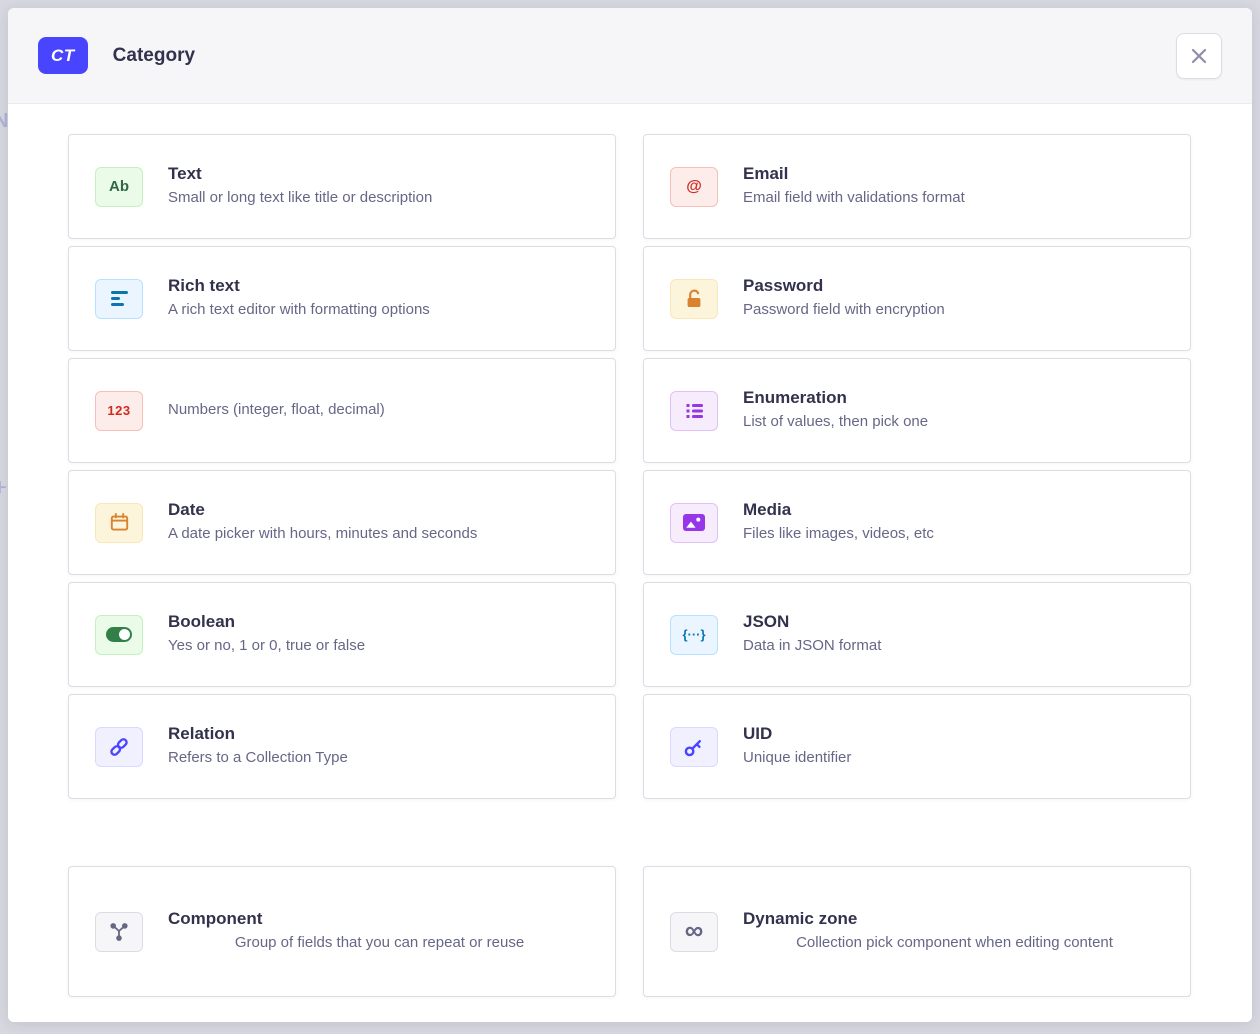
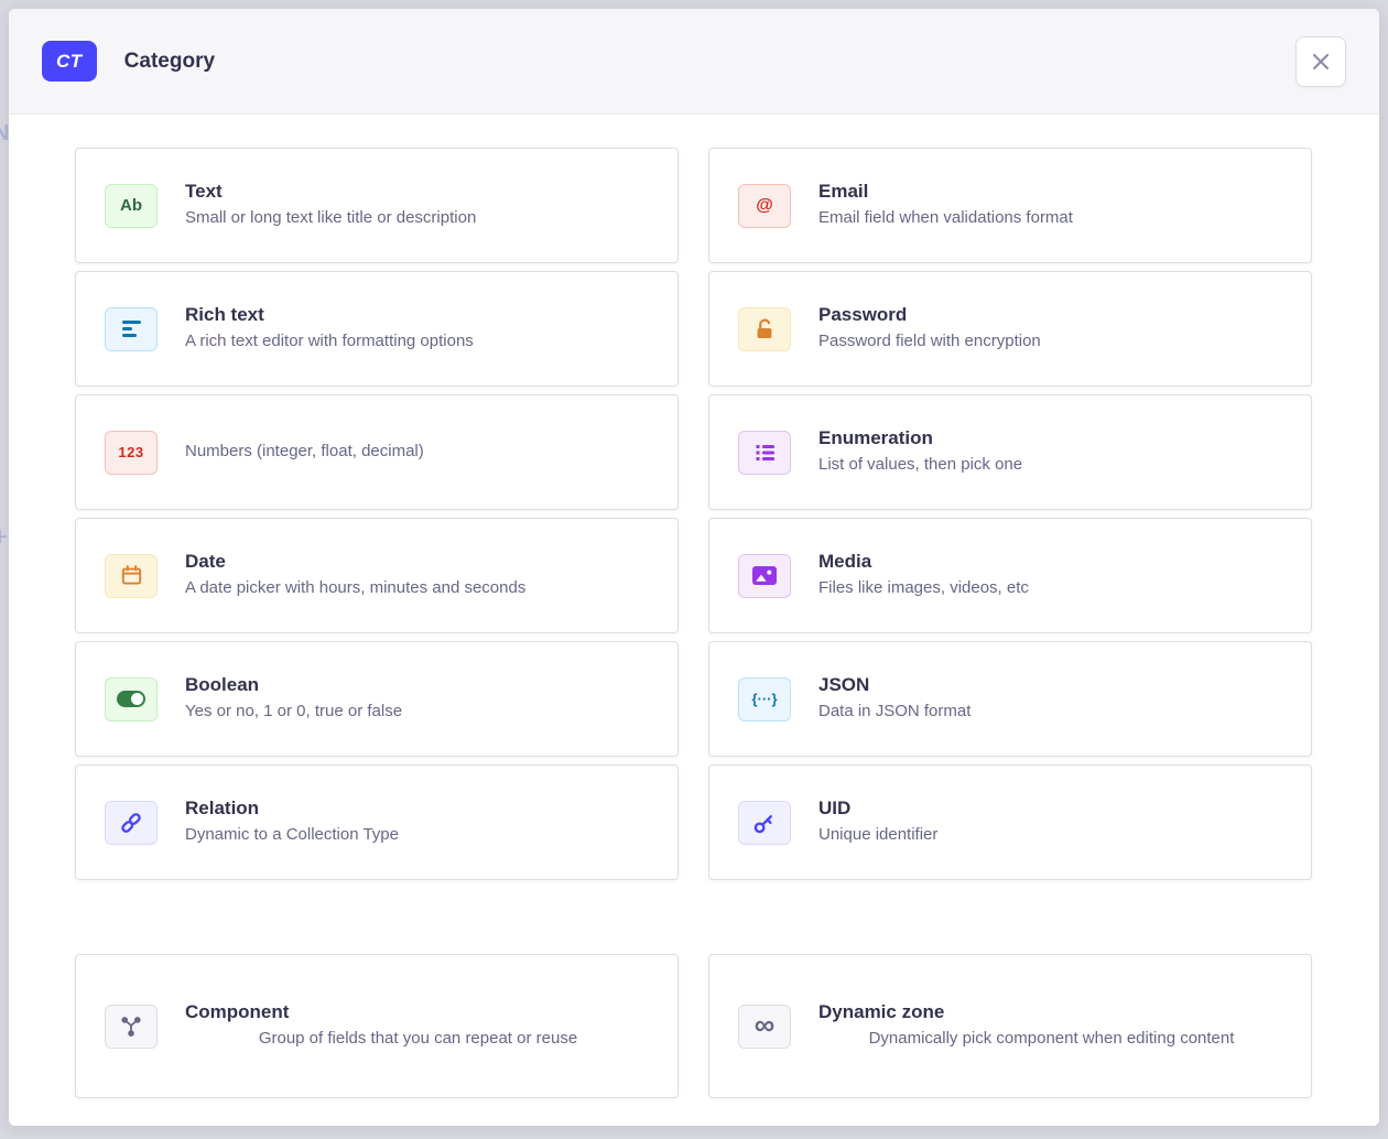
  N
  +
  CT
  Category
  Ab
  Text
  Small or long text like title or description
  @
  Email
- Email field with validations format
+ Email field when validations format
  Rich text
  A rich text editor with formatting options
  Password
  Password field with encryption
  123
  Numbers (integer, float, decimal)
  Enumeration
  List of values, then pick one
  Date
  A date picker with hours, minutes and seconds
  Media
  Files like images, videos, etc
  Boolean
  Yes or no, 1 or 0, true or false
  {···}
  JSON
  Data in JSON format
  Relation
- Refers to a Collection Type
+ Dynamic to a Collection Type
  UID
  Unique identifier
  Component
  Group of fields that you can repeat or reuse
  ∞
  Dynamic zone
- Collection pick component when editing content
+ Dynamically pick component when editing content
